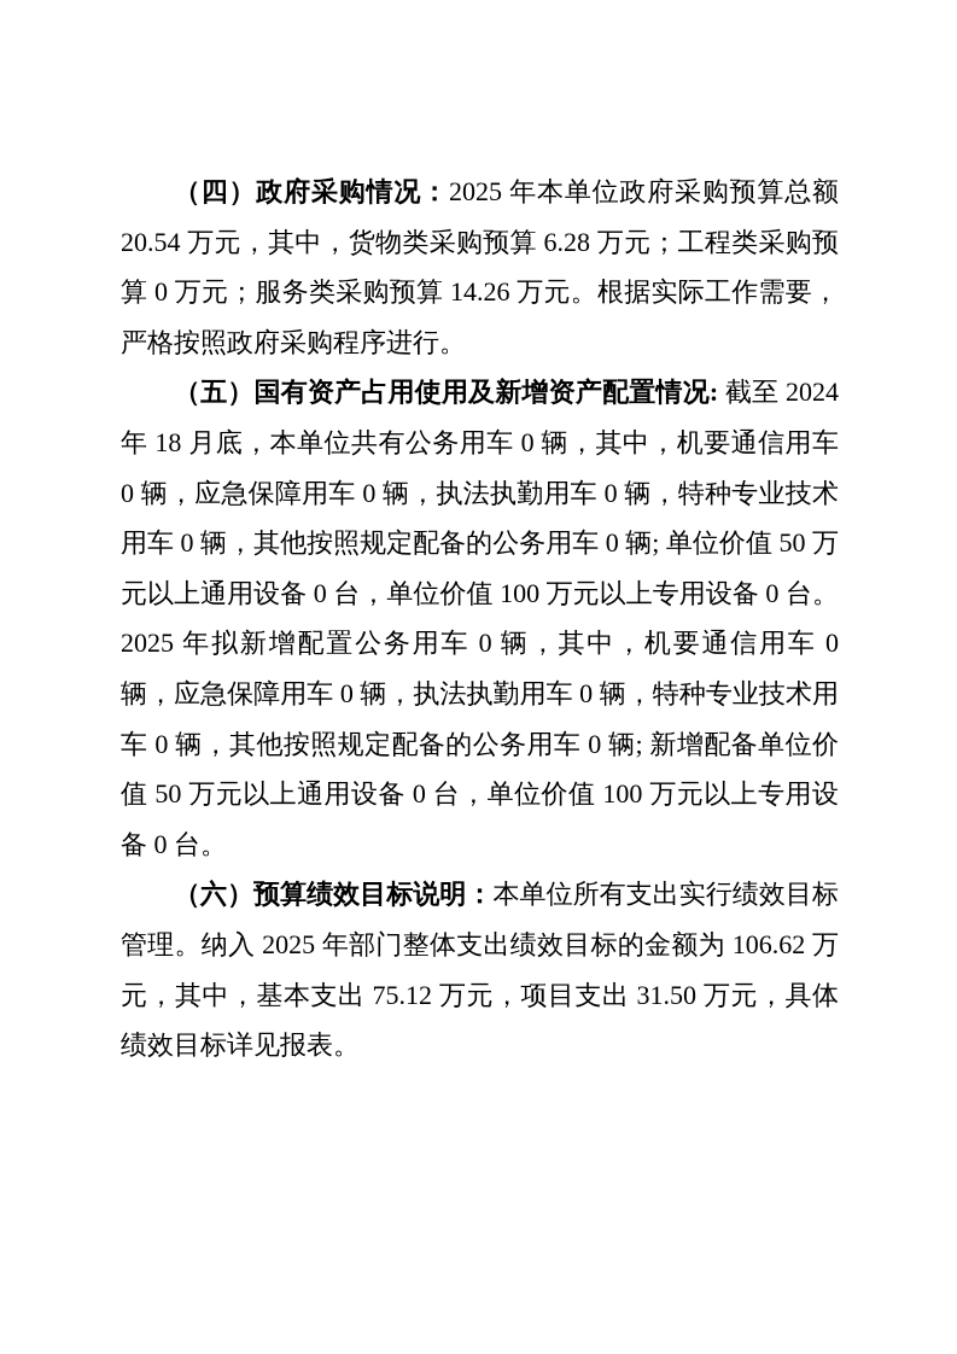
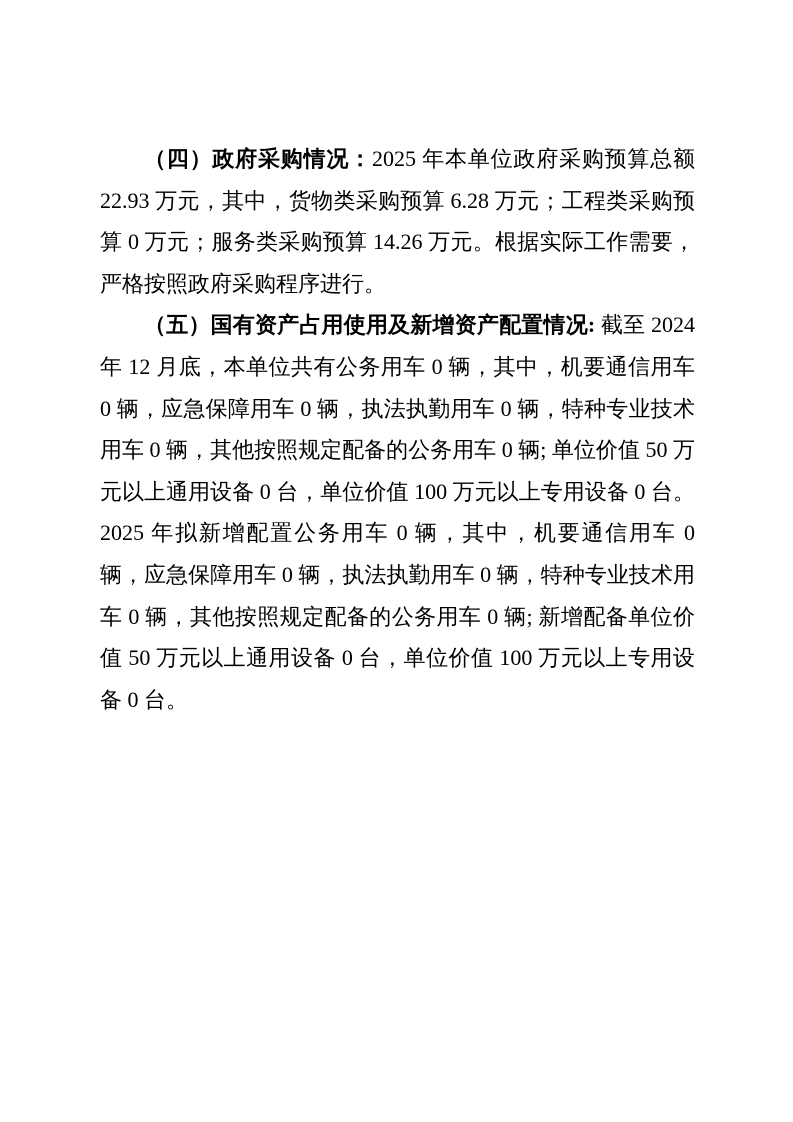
- （四）政府采购情况：2025 年本单位政府采购预算总额 20.54 万元，其中，货物类采购预算 6.28 万元；工程类采购预算 0 万元；服务类采购预算 14.26 万元。根据实际工作需要，严格按照政府采购程序进行。
+ （四）政府采购情况：2025 年本单位政府采购预算总额 22.93 万元，其中，货物类采购预算 6.28 万元；工程类采购预算 0 万元；服务类采购预算 14.26 万元。根据实际工作需要，严格按照政府采购程序进行。
- （五）国有资产占用使用及新增资产配置情况: 截至 2024 年 18 月底，本单位共有公务用车 0 辆，其中，机要通信用车 0 辆，应急保障用车 0 辆，执法执勤用车 0 辆，特种专业技术用车 0 辆，其他按照规定配备的公务用车 0 辆; 单位价值 50 万元以上通用设备 0 台，单位价值 100 万元以上专用设备 0 台。2025 年拟新增配置公务用车 0 辆，其中，机要通信用车 0 辆，应急保障用车 0 辆，执法执勤用车 0 辆，特种专业技术用车 0 辆，其他按照规定配备的公务用车 0 辆; 新增配备单位价值 50 万元以上通用设备 0 台，单位价值 100 万元以上专用设备 0 台。
+ （五）国有资产占用使用及新增资产配置情况: 截至 2024 年 12 月底，本单位共有公务用车 0 辆，其中，机要通信用车 0 辆，应急保障用车 0 辆，执法执勤用车 0 辆，特种专业技术用车 0 辆，其他按照规定配备的公务用车 0 辆; 单位价值 50 万元以上通用设备 0 台，单位价值 100 万元以上专用设备 0 台。2025 年拟新增配置公务用车 0 辆，其中，机要通信用车 0 辆，应急保障用车 0 辆，执法执勤用车 0 辆，特种专业技术用车 0 辆，其他按照规定配备的公务用车 0 辆; 新增配备单位价值 50 万元以上通用设备 0 台，单位价值 100 万元以上专用设备 0 台。
- （六）预算绩效目标说明：本单位所有支出实行绩效目标管理。纳入 2025 年部门整体支出绩效目标的金额为 106.62 万元，其中，基本支出 75.12 万元，项目支出 31.50 万元，具体绩效目标详见报表。
